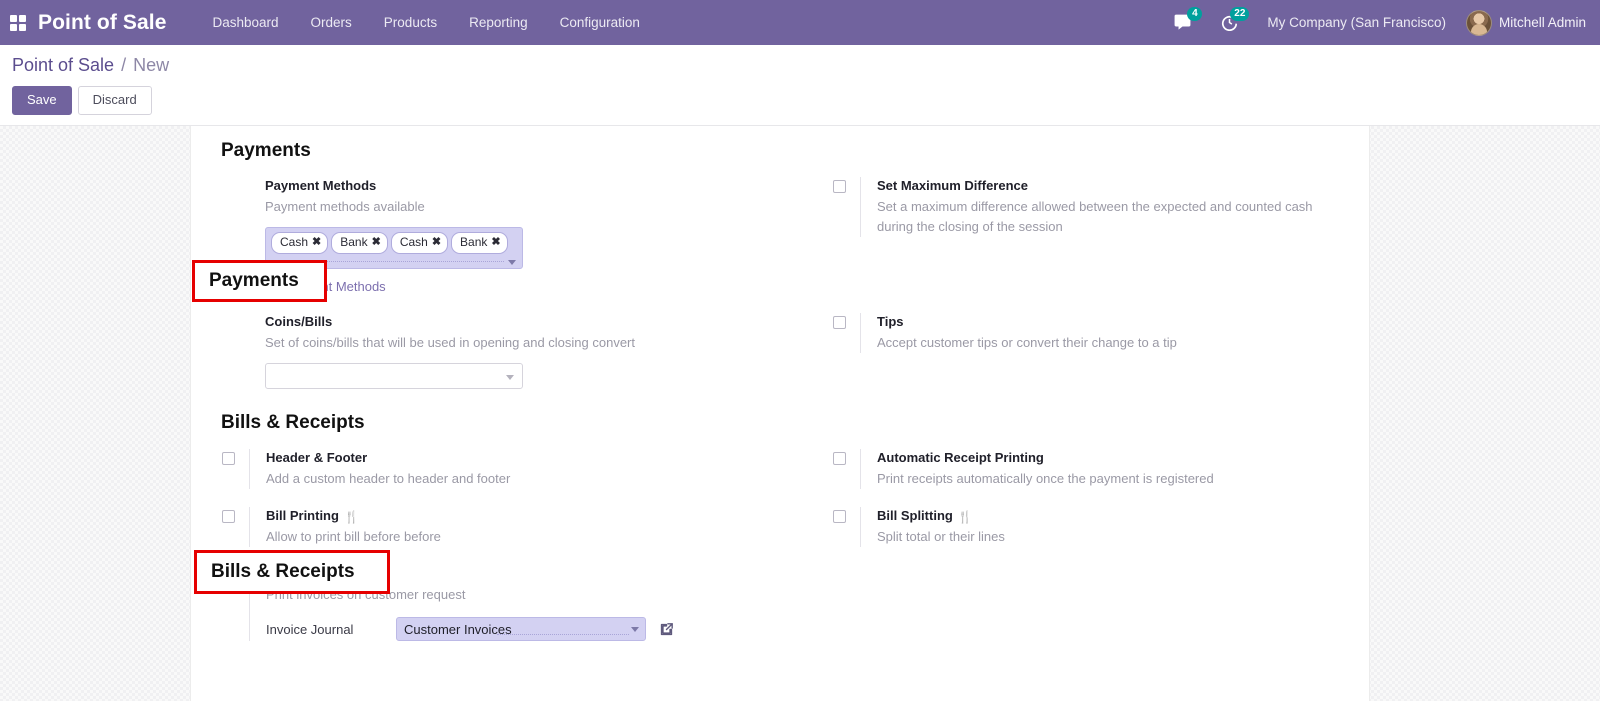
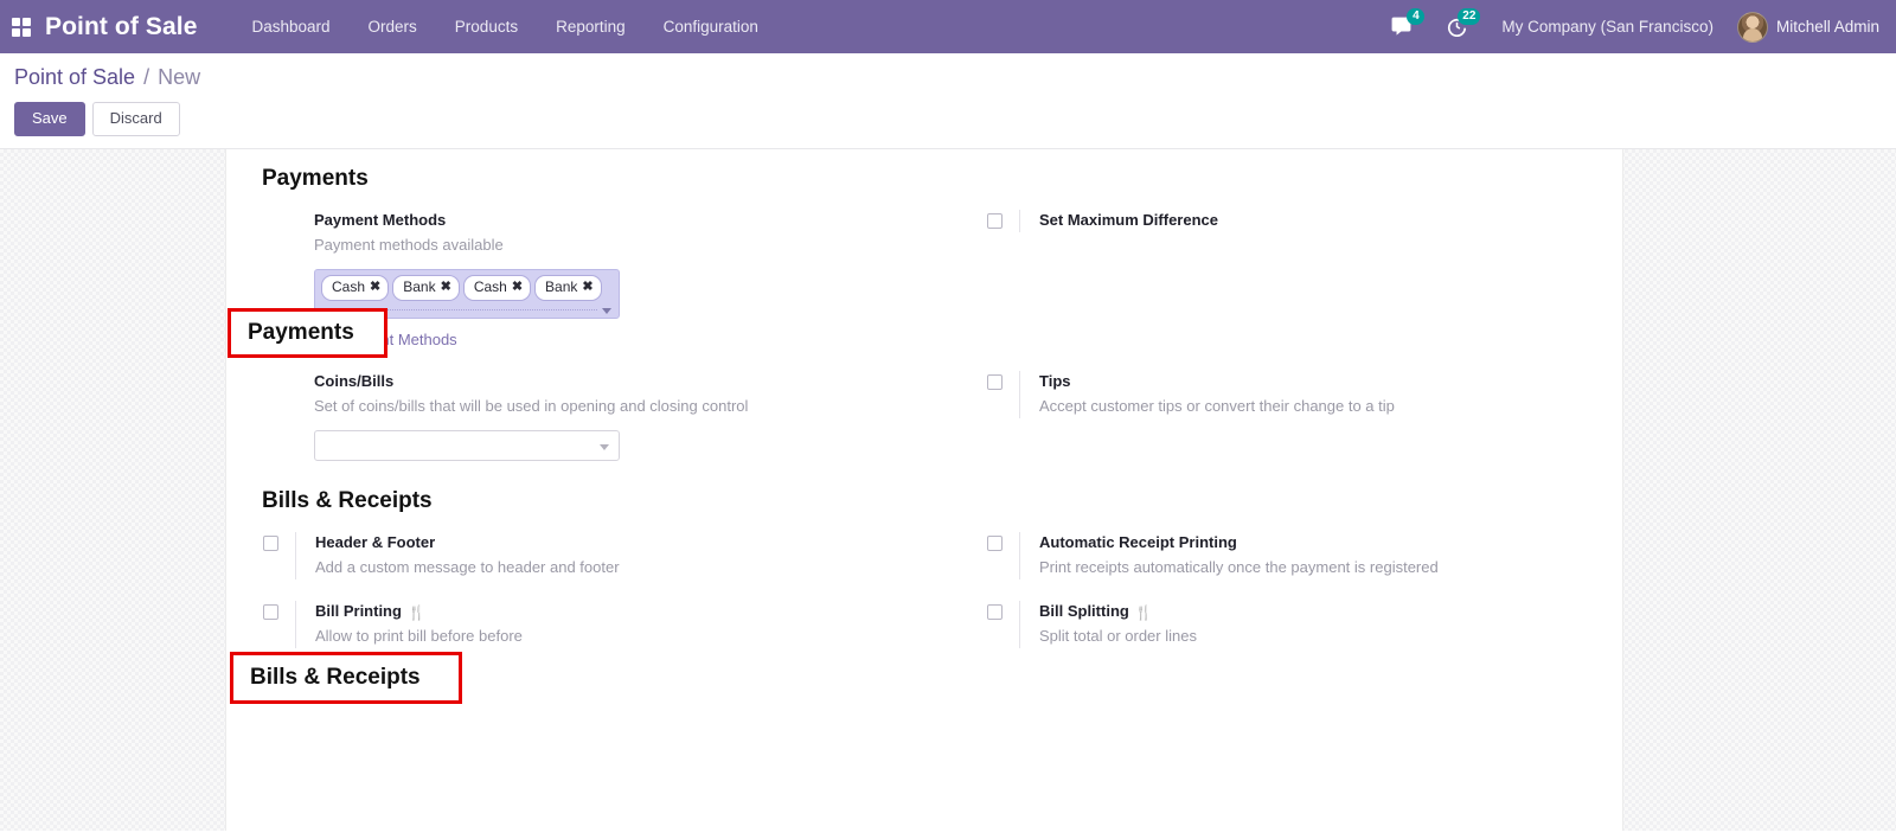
  Point of Sale
  Dashboard
  Orders
  Products
  Reporting
  Configuration
  4
  22
  My Company (San Francisco)
  Mitchell Admin
  Point of Sale / New
  Save
  Discard
  Payments
  Payment Methods
  Payment methods available
  Cash
  ✖
  Bank
  ✖
  Cash
  ✖
  Bank
  ✖
  Set Maximum Difference
- Set a maximum difference allowed between the expected and counted cash during the closing of the session
  Coins/Bills
- Set of coins/bills that will be used in opening and closing convert
+ Set of coins/bills that will be used in opening and closing control
  Tips
  Accept customer tips or convert their change to a tip
  Bills & Receipts
  Header & Footer
- Add a custom header to header and footer
+ Add a custom message to header and footer
  Automatic Receipt Printing
  Print receipts automatically once the payment is registered
  Bill Printing
  🍴
  Allow to print bill before before
  Bill Splitting
  🍴
- Split total or their lines
+ Split total or order lines
- Print invoices on customer request
- Invoice Journal
- Customer Invoices
  Payments
  Bills & Receipts
